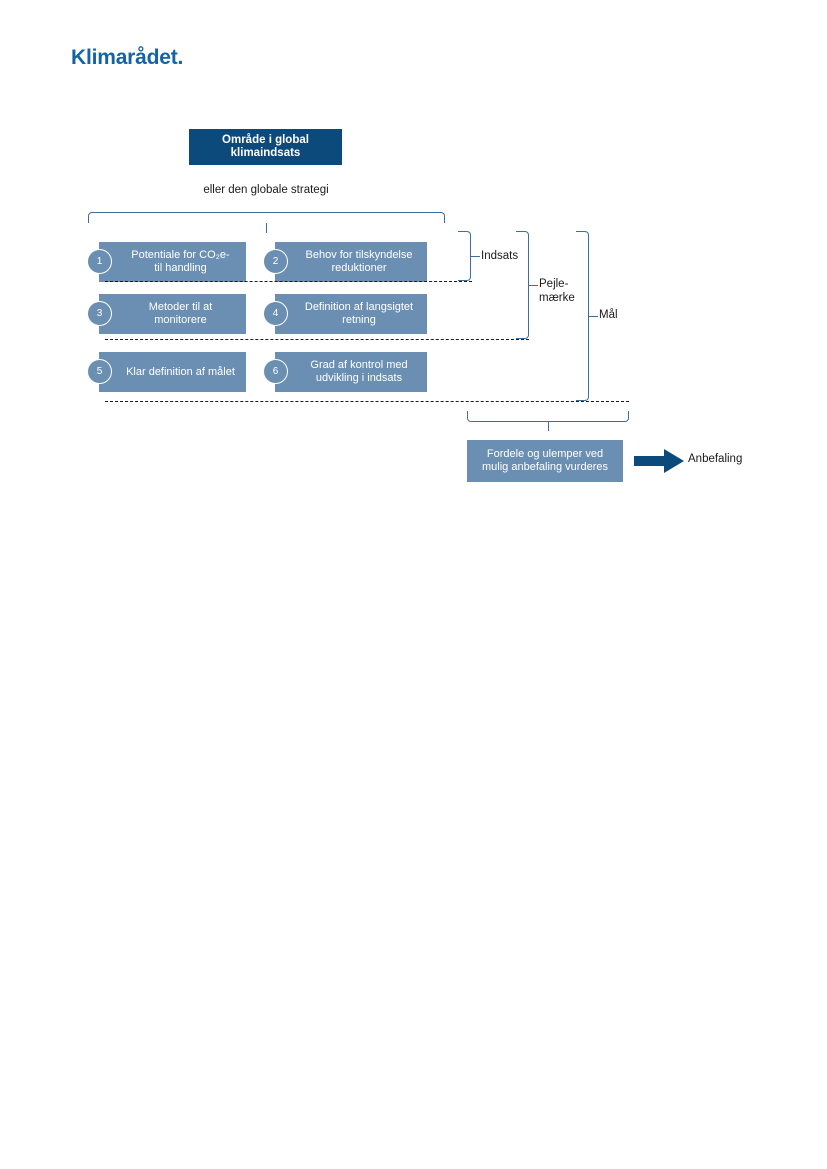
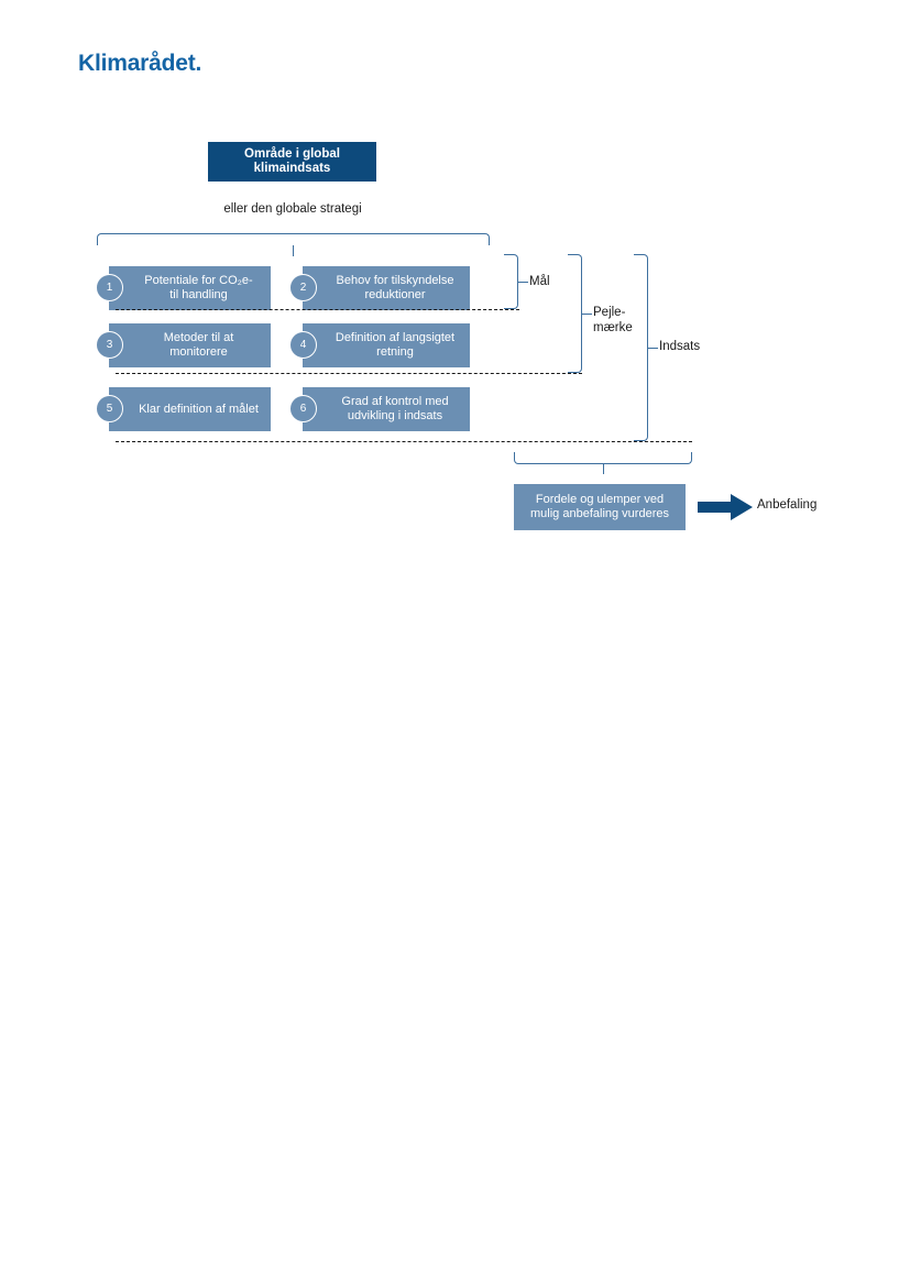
  Klimarådet.
  Område i global
  klimaindsats
  eller den globale strategi
  1
  Potentiale for CO₂e-
  til handling
  2
  Behov for tilskyndelse
  reduktioner
  3
  Metoder til at
  monitorere
  4
  Definition af langsigtet
  retning
  5
  Klar definition af målet
  6
  Grad af kontrol med
  udvikling i indsats
- Indsats
+ Mål
  Pejle-
  mærke
- Mål
+ Indsats
  Fordele og ulemper ved
  mulig anbefaling vurderes
  Anbefaling
